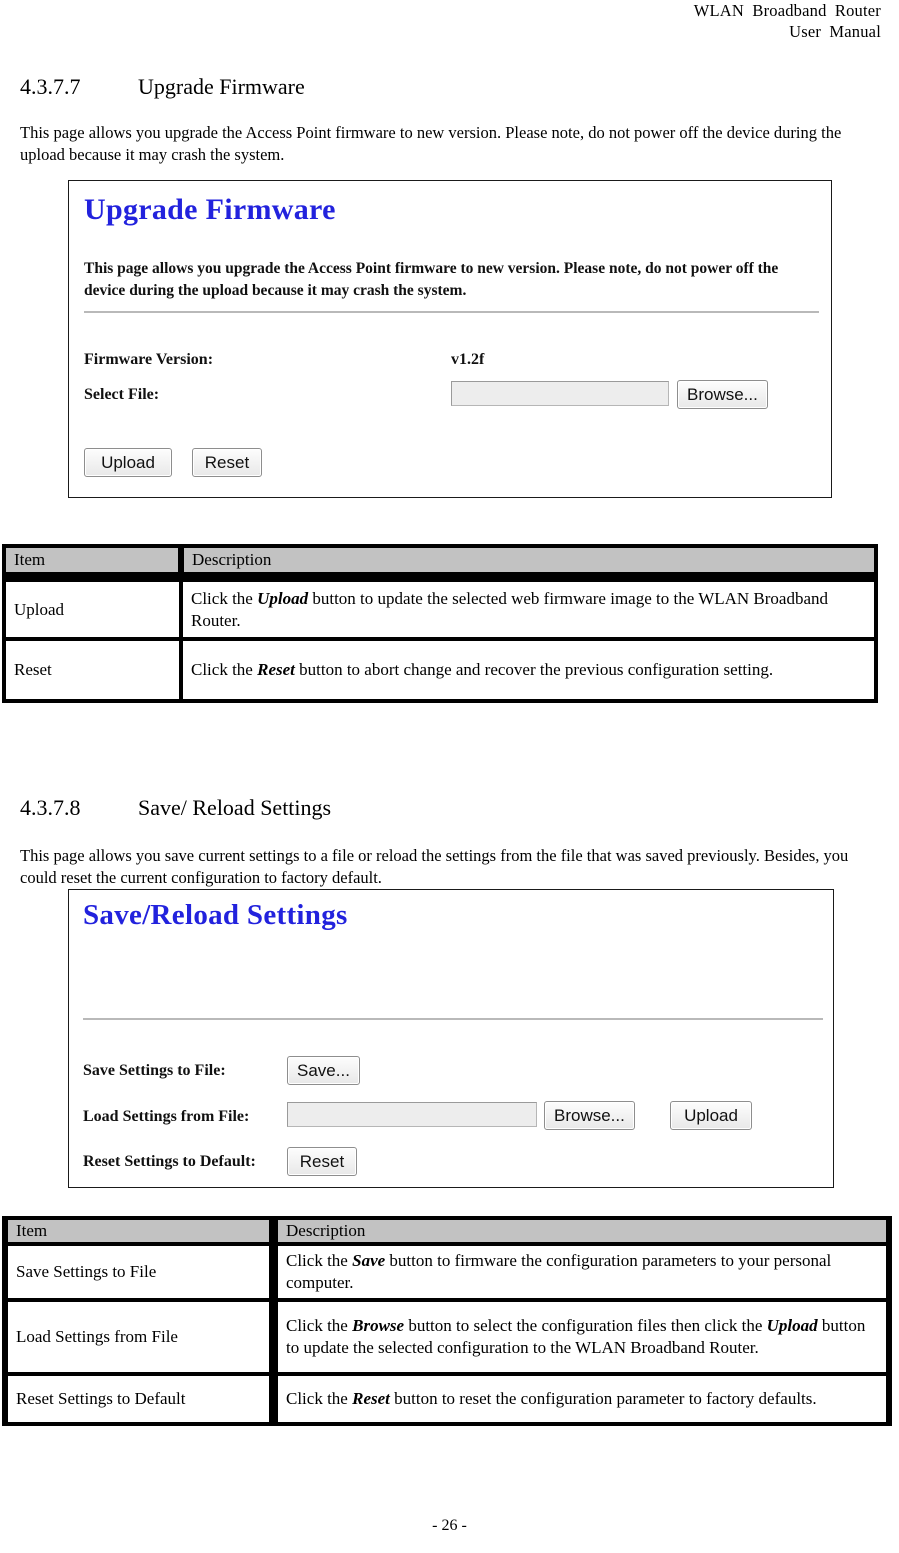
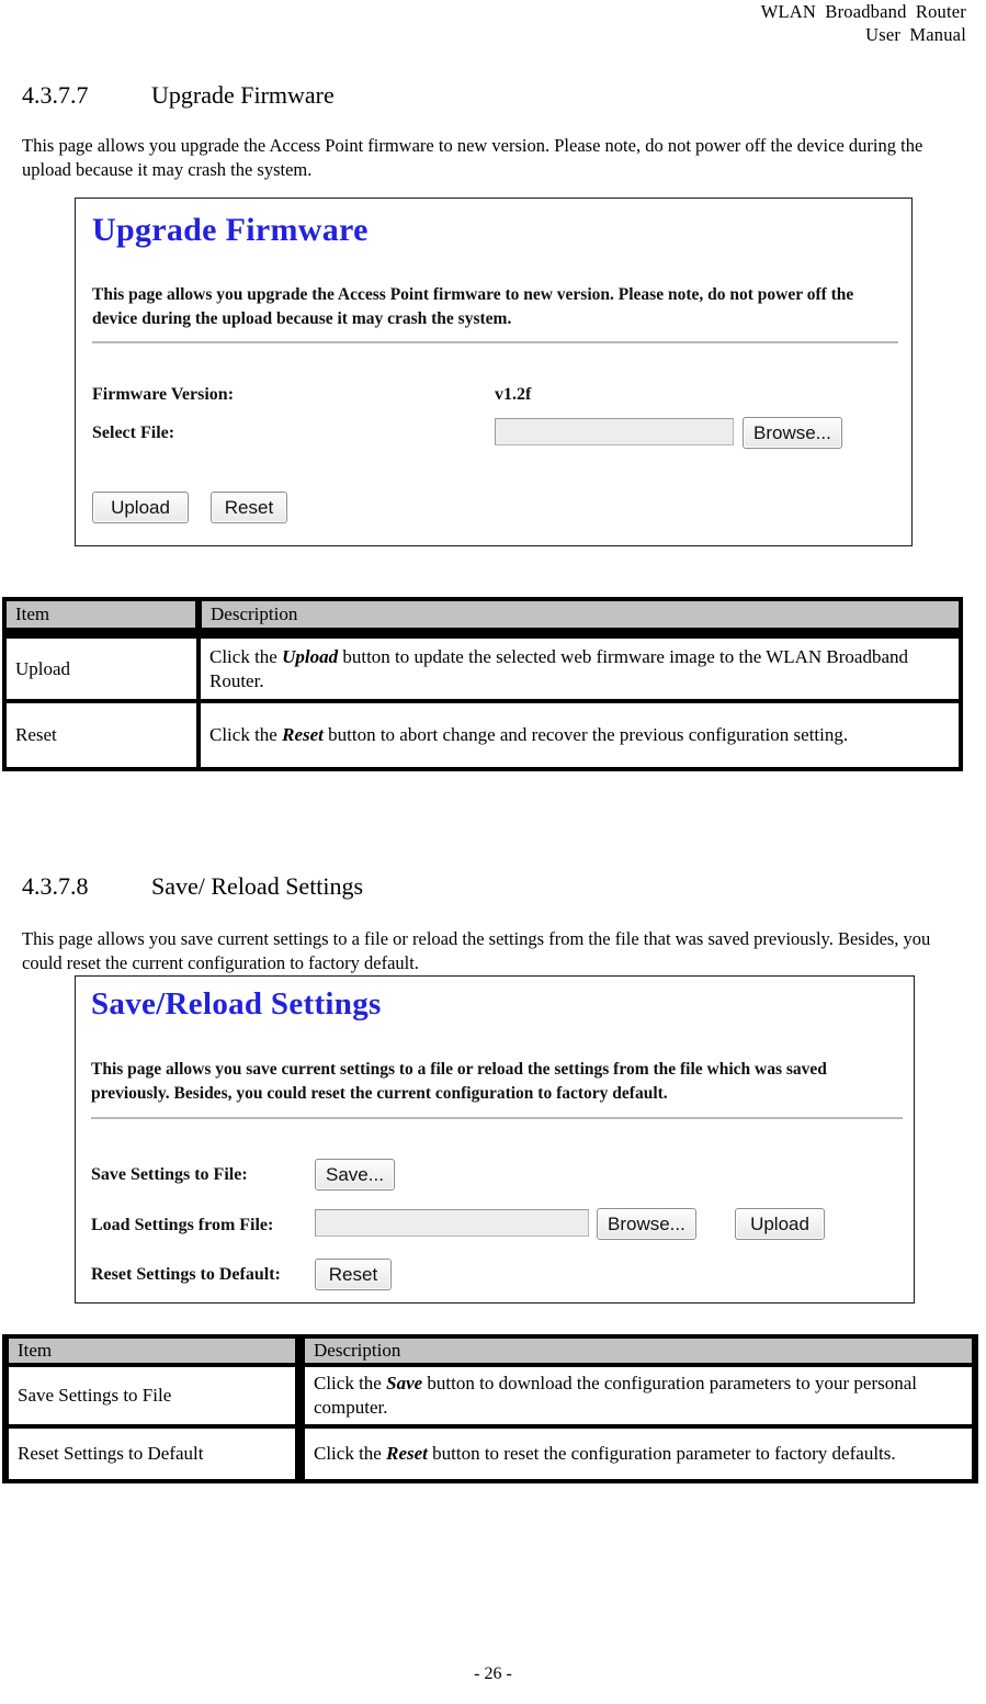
  WLAN Broadband Router
  User Manual
  4.3.7.7 Upgrade Firmware
  This page allows you upgrade the Access Point firmware to new version. Please note, do not power off the device during the upload because it may crash the system.
  Upgrade Firmware
  This page allows you upgrade the Access Point firmware to new version. Please note, do not power off the device during the upload because it may crash the system.
  Firmware Version:
  v1.2f
  Select File:
  Browse...
  Upload
  Reset
  Item	Description
  Upload	Click the Upload button to update the selected web firmware image to the WLAN Broadband Router.
  Reset	Click the Reset button to abort change and recover the previous configuration setting.
  4.3.7.8 Save/ Reload Settings
  This page allows you save current settings to a file or reload the settings from the file that was saved previously. Besides, you could reset the current configuration to factory default.
  Save/Reload Settings
+ This page allows you save current settings to a file or reload the settings from the file which was saved previously. Besides, you could reset the current configuration to factory default.
  Save Settings to File:
  Save...
  Load Settings from File:
  Browse...
  Upload
  Reset Settings to Default:
  Reset
  Item	Description
- Save Settings to File	Click the Save button to firmware the configuration parameters to your personal computer.
+ Save Settings to File	Click the Save button to download the configuration parameters to your personal computer.
- Load Settings from File	Click the Browse button to select the configuration files then click the Upload button to update the selected configuration to the WLAN Broadband Router.
  Reset Settings to Default	Click the Reset button to reset the configuration parameter to factory defaults.
  - 26 -
